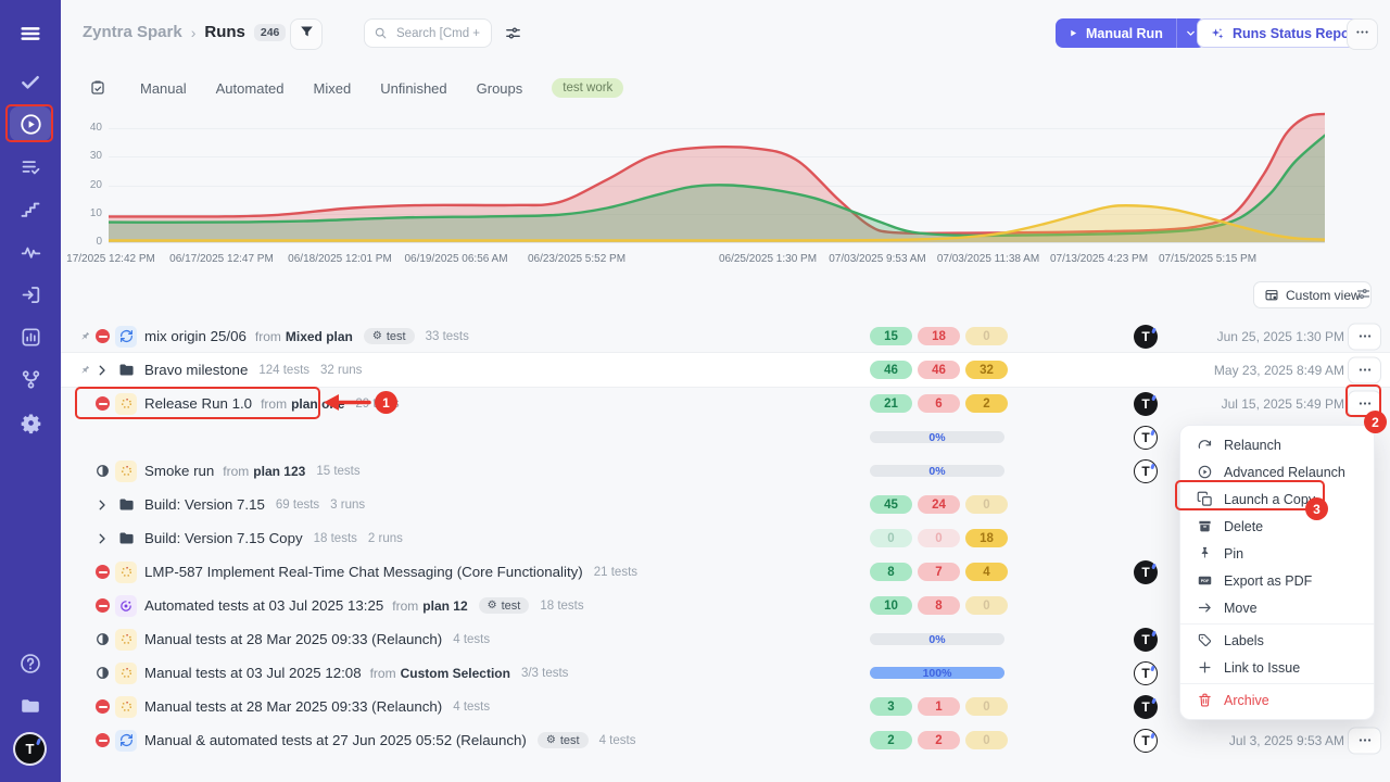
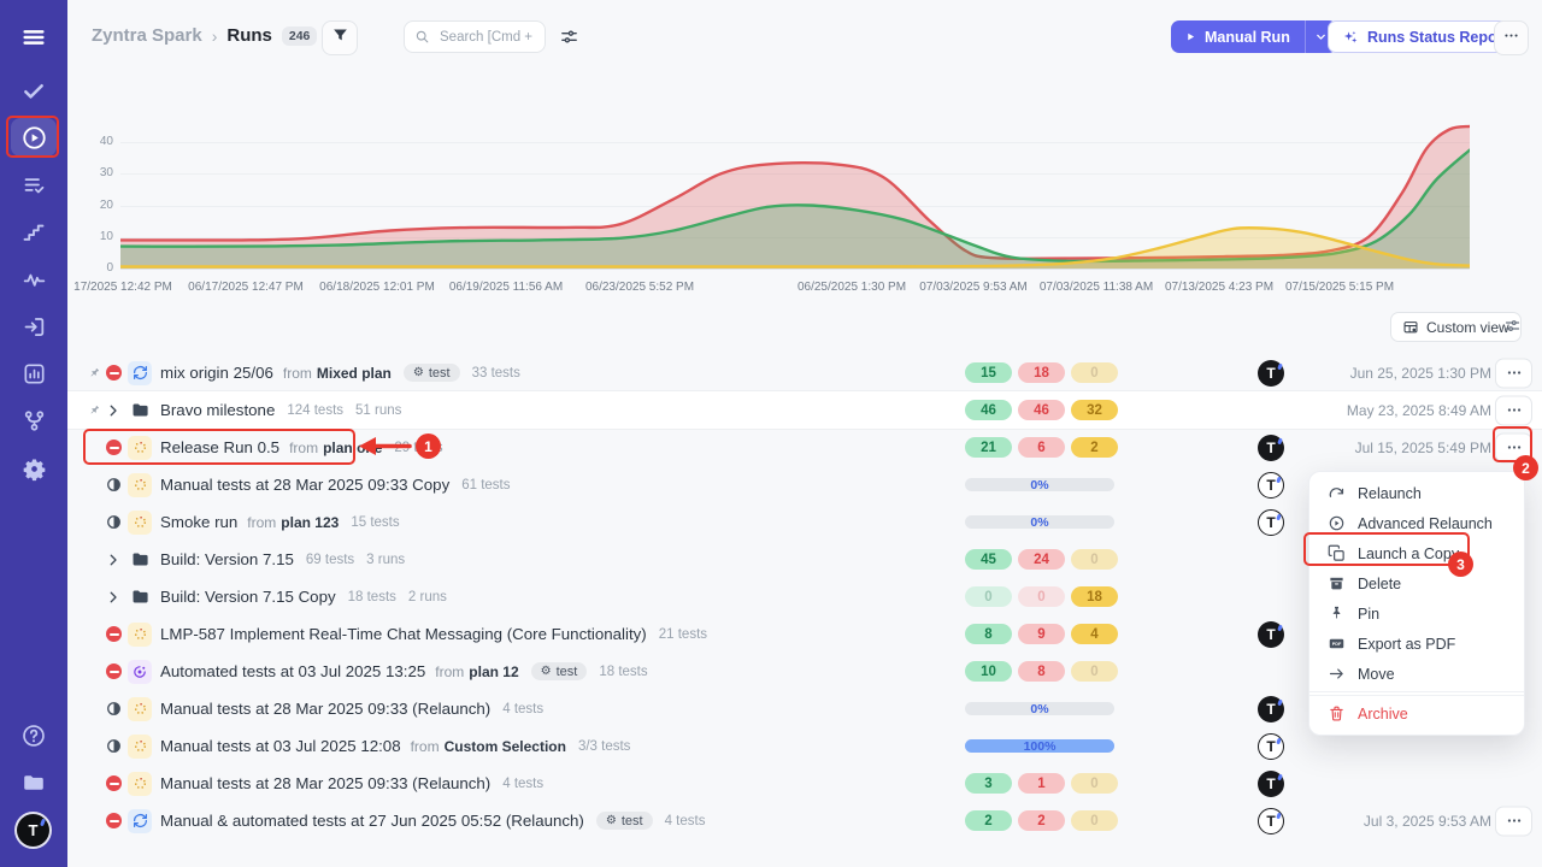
  T
  Zyntra Spark
  ›
  Runs
  246
  Search [Cmd +
  Manual Run
  Runs Status Repo
- Manual
- Automated
- Mixed
- Unfinished
- Groups
- test work
  0
  10
  20
  30
  40
  17/2025 12:42 PM
  06/17/2025 12:47 PM
  06/18/2025 12:01 PM
- 06/19/2025 06:56 AM
+ 06/19/2025 11:56 AM
  06/23/2025 5:52 PM
  06/25/2025 1:30 PM
  07/03/2025 9:53 AM
  07/03/2025 11:38 AM
  07/13/2025 4:23 PM
  07/15/2025 5:15 PM
  Custom view
  mix origin 25/06
  from
  Mixed plan
  ⚙
  test
  33 tests
  15
  18
  0
  T
  Jun 25, 2025 1:30 PM
  Bravo milestone
  124 tests
- 32 runs
+ 51 runs
  46
  46
  32
  May 23, 2025 8:49 AM
- Release Run 1.0
+ Release Run 0.5
  from
  plan o
  21
  6
  2
  T
  Jul 15, 2025 5:49 PM
+ Manual tests at 28 Mar 2025 09:33 Copy
+ 61 tests
  0%
  T
  Smoke run
  from
  plan 123
  15 tests
  0%
  T
  Build: Version 7.15
  69 tests
  3 runs
  45
  24
  0
  Build: Version 7.15 Copy
  18 tests
  2 runs
  0
  0
  18
  LMP-587 Implement Real-Time Chat Messaging (Core Functionality)
  21 tests
  8
- 7
+ 9
  4
  T
  Automated tests at 03 Jul 2025 13:25
  from
  plan 12
  ⚙
  test
  18 tests
  10
  8
  0
  Manual tests at 28 Mar 2025 09:33 (Relaunch)
  4 tests
  0%
  T
  Manual tests at 03 Jul 2025 12:08
  from
  Custom Selection
  3/3 tests
  100%
  T
  Manual tests at 28 Mar 2025 09:33 (Relaunch)
  4 tests
  3
  1
  0
  T
  Manual & automated tests at 27 Jun 2025 05:52 (Relaunch)
  ⚙
  test
  4 tests
  2
  2
  0
  T
  Jul 3, 2025 9:53 AM
  Relaunch
  Advanced Relaunch
  Launch a Cop
  Delete
  Pin
  Export as PDF
  Move
- Labels
- Link to Issue
  Archive
  1
  2
  3
